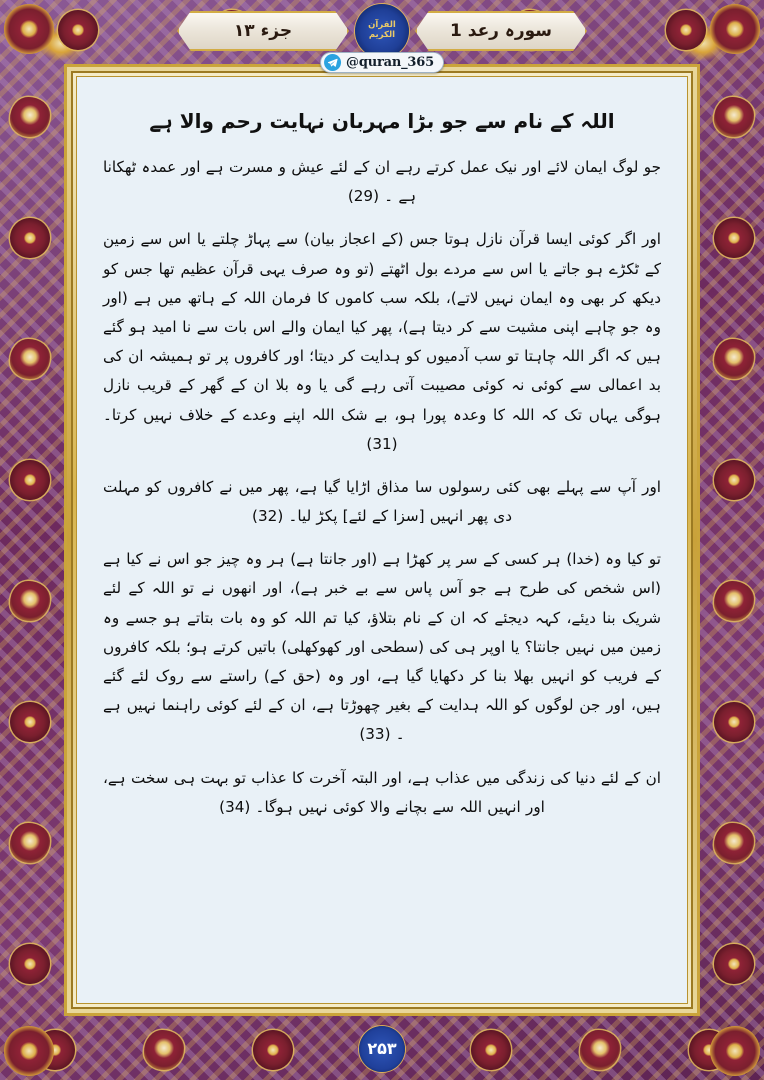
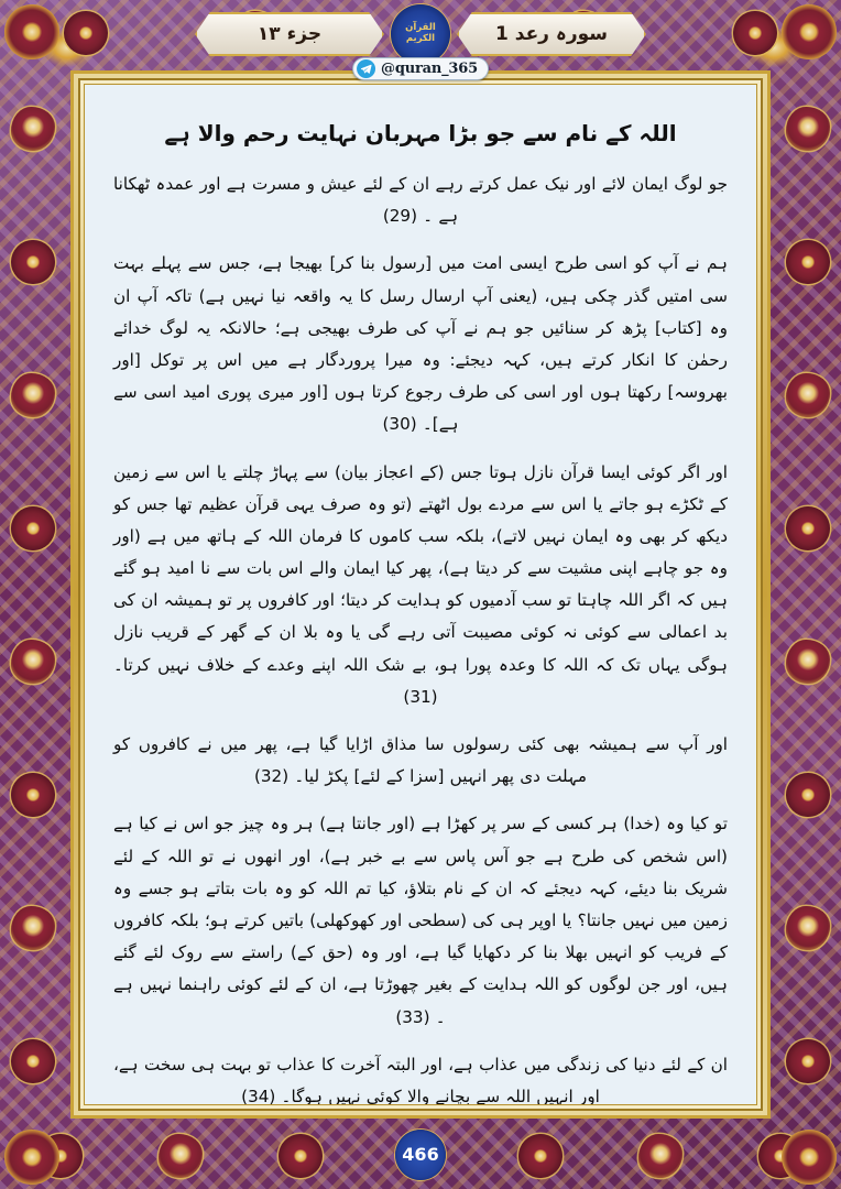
  سورہ رعد 1
  القرآن
  الكريم
  جزء ۱۳
  @quran_365
  اللہ کے نام سے جو بڑا مہربان نہایت رحم والا ہے
  جو لوگ ایمان لائے اور نیک عمل کرتے رہے ان کے لئے عیش و مسرت ہے اور عمدہ ٹھکانا ہے ۔ (29)
+ ہم نے آپ کو اسی طرح ایسی امت میں [رسول بنا کر] بھیجا ہے، جس سے پہلے بہت سی امتیں گذر چکی ہیں، (یعنی آپ ارسال رسل کا یہ واقعہ نیا نہیں ہے) تاکہ آپ ان وہ [کتاب] پڑھ کر سنائیں جو ہم نے آپ کی طرف بھیجی ہے؛ حالانکہ یہ لوگ خدائے رحمٰن کا انکار کرتے ہیں، کہہ دیجئے: وہ میرا پروردگار ہے میں اس پر توکل [اور بھروسہ] رکھتا ہوں اور اسی کی طرف رجوع کرتا ہوں [اور میری پوری امید اسی سے ہے]۔ (30)
  اور اگر کوئی ایسا قرآن نازل ہوتا جس (کے اعجاز بیان) سے پہاڑ چلتے یا اس سے زمین کے ٹکڑے ہو جاتے یا اس سے مردے بول اٹھتے (تو وہ صرف یہی قرآن عظیم تھا جس کو دیکھ کر بھی وہ ایمان نہیں لاتے)، بلکہ سب کاموں کا فرمان اللہ کے ہاتھ میں ہے (اور وہ جو چاہے اپنی مشیت سے کر دیتا ہے)، پھر کیا ایمان والے اس بات سے نا امید ہو گئے ہیں کہ اگر اللہ چاہتا تو سب آدمیوں کو ہدایت کر دیتا؛ اور کافروں پر تو ہمیشہ ان کی بد اعمالی سے کوئی نہ کوئی مصیبت آتی رہے گی یا وہ بلا ان کے گھر کے قریب نازل ہوگی یہاں تک کہ اللہ کا وعدہ پورا ہو، بے شک اللہ اپنے وعدے کے خلاف نہیں کرتا۔ (31)
- اور آپ سے پہلے بھی کئی رسولوں سا مذاق اڑایا گیا ہے، پھر میں نے کافروں کو مہلت دی پھر انہیں [سزا کے لئے] پکڑ لیا۔ (32)
+ اور آپ سے ہمیشہ بھی کئی رسولوں سا مذاق اڑایا گیا ہے، پھر میں نے کافروں کو مہلت دی پھر انہیں [سزا کے لئے] پکڑ لیا۔ (32)
  تو کیا وہ (خدا) ہر کسی کے سر پر کھڑا ہے (اور جانتا ہے) ہر وہ چیز جو اس نے کیا ہے (اس شخص کی طرح ہے جو آس پاس سے بے خبر ہے)، اور انھوں نے تو اللہ کے لئے شریک بنا دیئے، کہہ دیجئے کہ ان کے نام بتلاؤ، کیا تم اللہ کو وہ بات بتاتے ہو جسے وہ زمین میں نہیں جانتا؟ یا اوپر ہی کی (سطحی اور کھوکھلی) باتیں کرتے ہو؛ بلکہ کافروں کے فریب کو انہیں بھلا بنا کر دکھایا گیا ہے، اور وہ (حق کے) راستے سے روک لئے گئے ہیں، اور جن لوگوں کو اللہ ہدایت کے بغیر چھوڑتا ہے، ان کے لئے کوئی راہنما نہیں ہے ۔ (33)
  ان کے لئے دنیا کی زندگی میں عذاب ہے، اور البتہ آخرت کا عذاب تو بہت ہی سخت ہے، اور انہیں اللہ سے بچانے والا کوئی نہیں ہوگا۔ (34)
- ۲۵۳
+ 466
